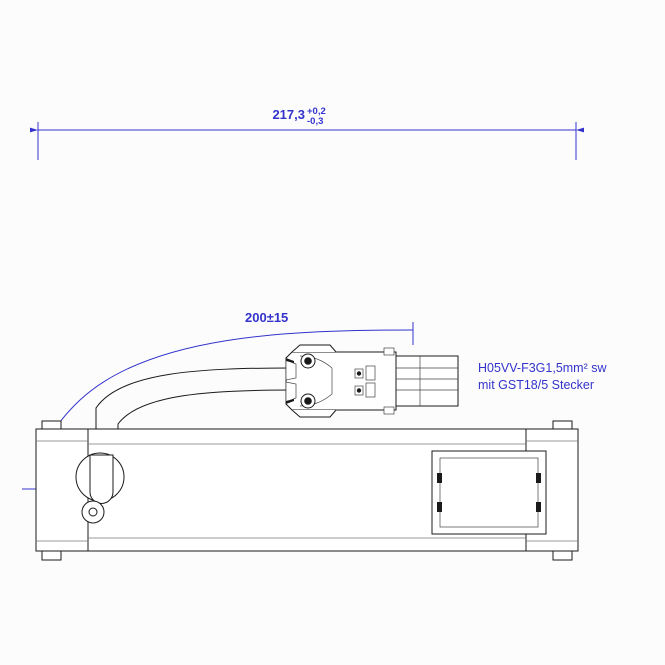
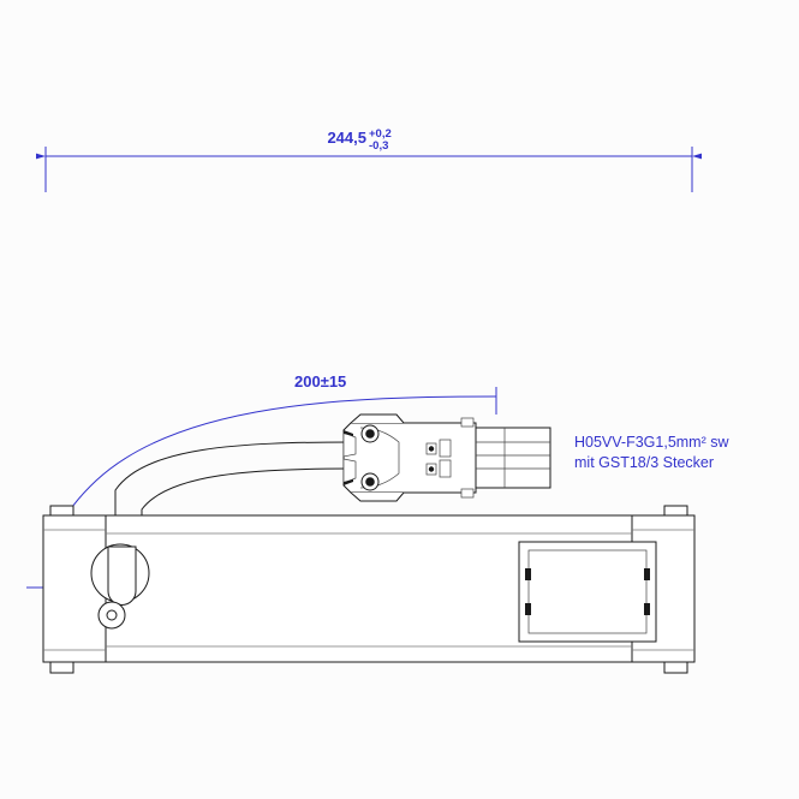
- 217,3
+ 244,5
  +0,2
  -0,3
  200±15
  H05VV-F3G1,5mm² sw
- mit GST18/5 Stecker
+ mit GST18/3 Stecker
